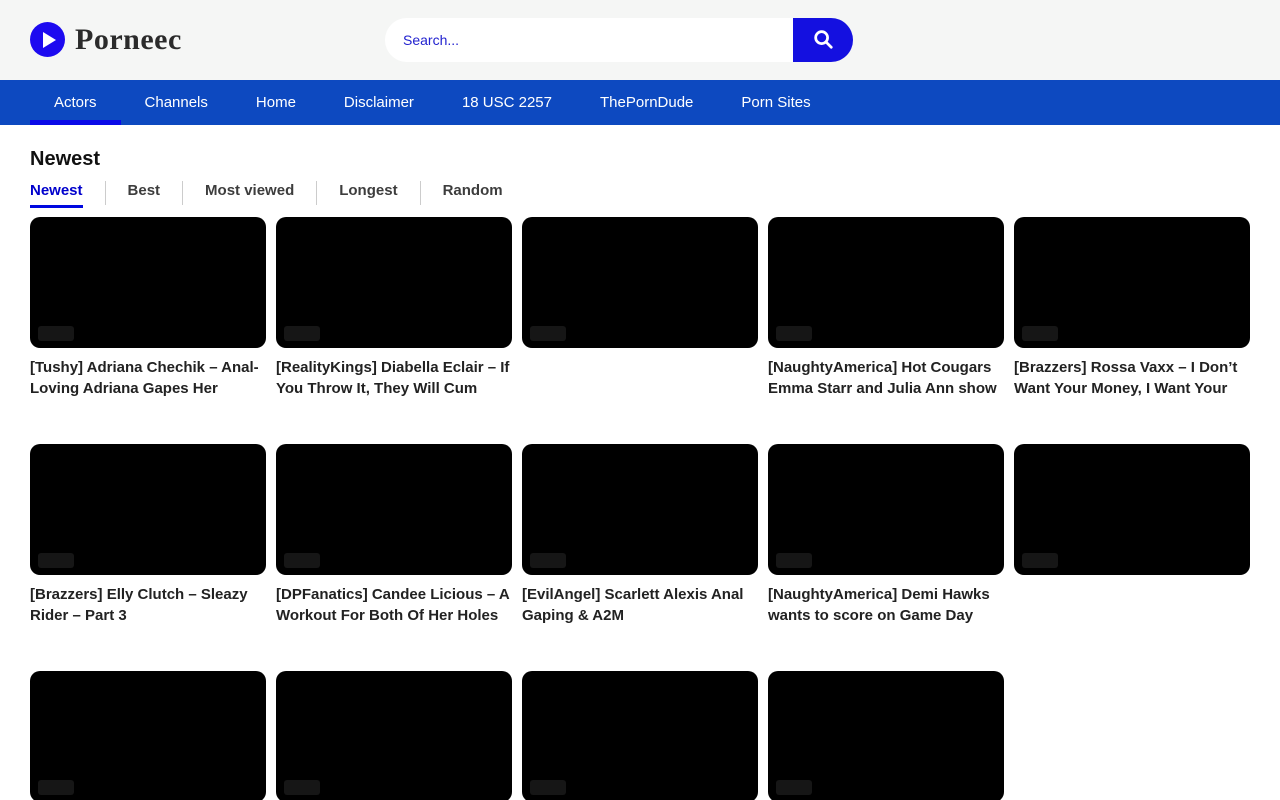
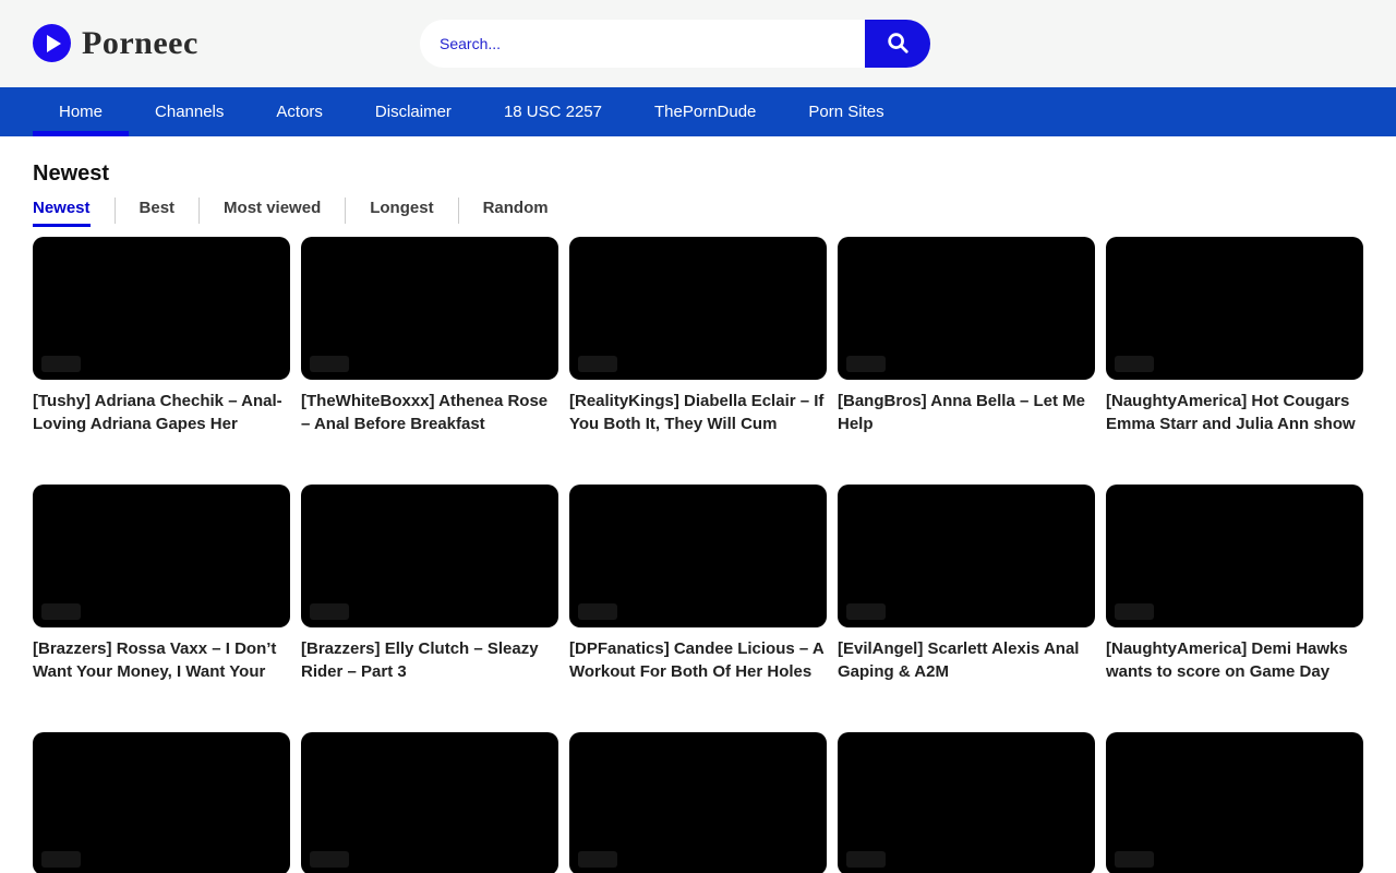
  Porneec
  Search...
- Actors
+ Home
  Channels
- Home
+ Actors
  Disclaimer
  18 USC 2257
  ThePornDude
  Porn Sites
  Newest
  Newest
  Best
  Most viewed
  Longest
  Random
  [Tushy] Adriana Chechik – Anal-Loving Adriana Gapes Her
+ [TheWhiteBoxxx] Athenea Rose – Anal Before Breakfast
- [RealityKings] Diabella Eclair – If You Throw It, They Will Cum
+ [RealityKings] Diabella Eclair – If You Both It, They Will Cum
+ [BangBros] Anna Bella – Let Me Help
  [NaughtyAmerica] Hot Cougars Emma Starr and Julia Ann show
  [Brazzers] Rossa Vaxx – I Don’t Want Your Money, I Want Your
  [Brazzers] Elly Clutch – Sleazy Rider – Part 3
  [DPFanatics] Candee Licious – A Workout For Both Of Her Holes
  [EvilAngel] Scarlett Alexis Anal Gaping & A2M
  [NaughtyAmerica] Demi Hawks wants to score on Game Day
